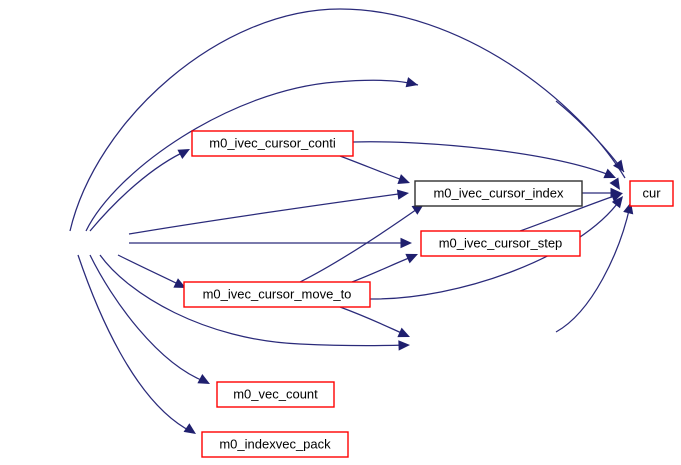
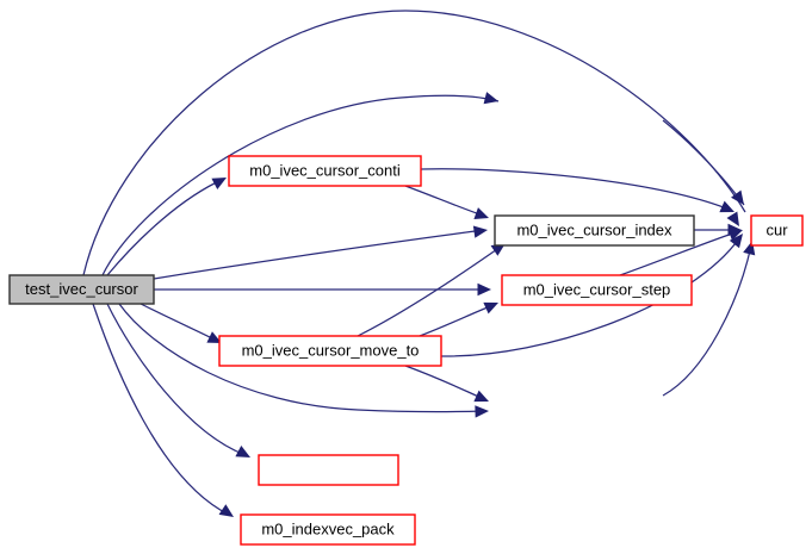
+ test_ivec_cursor
  m0_ivec_cursor_conti
  m0_ivec_cursor_index
  cur
  m0_ivec_cursor_step
  m0_ivec_cursor_move_to
- m0_vec_count
  m0_indexvec_pack
